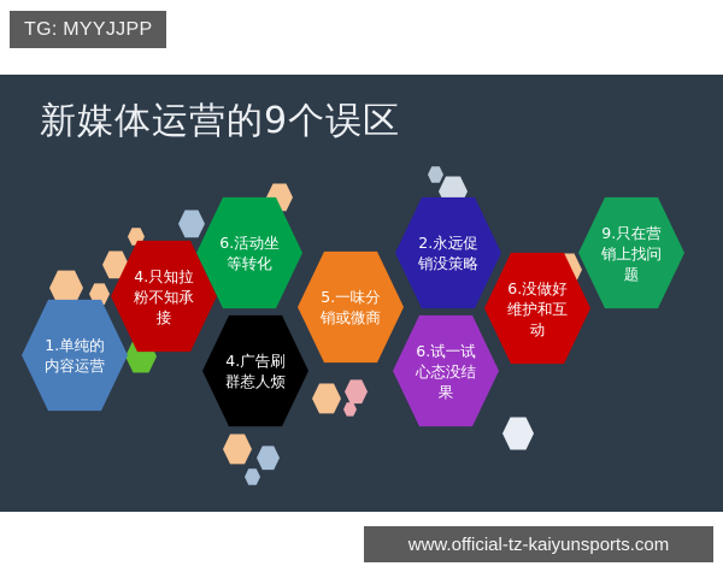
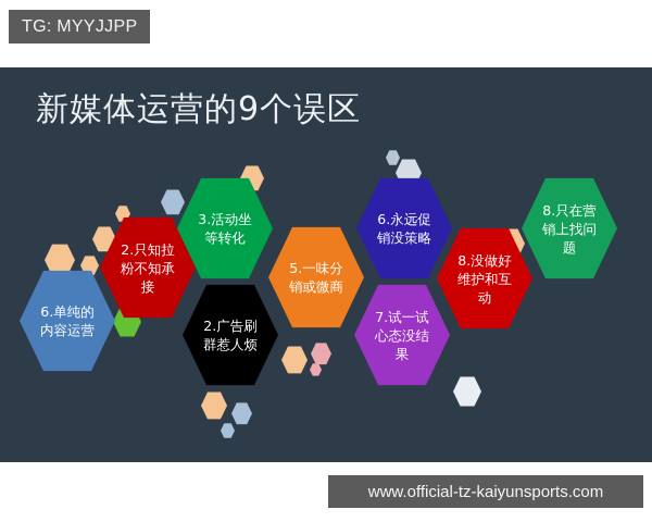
  TG: MYYJJPP
  新媒体运营的9个误区
- 1.单纯的内容运营
+ 6.单纯的内容运营
- 4.只知拉粉不知承接
+ 2.只知拉粉不知承接
- 6.活动坐等转化
+ 3.活动坐等转化
- 4.广告刷群惹人烦
+ 2.广告刷群惹人烦
  5.一味分销或微商
- 2.永远促销没策略
+ 6.永远促销没策略
- 6.试一试心态没结果
+ 7.试一试心态没结果
- 6.没做好维护和互动
+ 8.没做好维护和互动
- 9.只在营销上找问题
+ 8.只在营销上找问题
  www.official-tz-kaiyunsports.com
